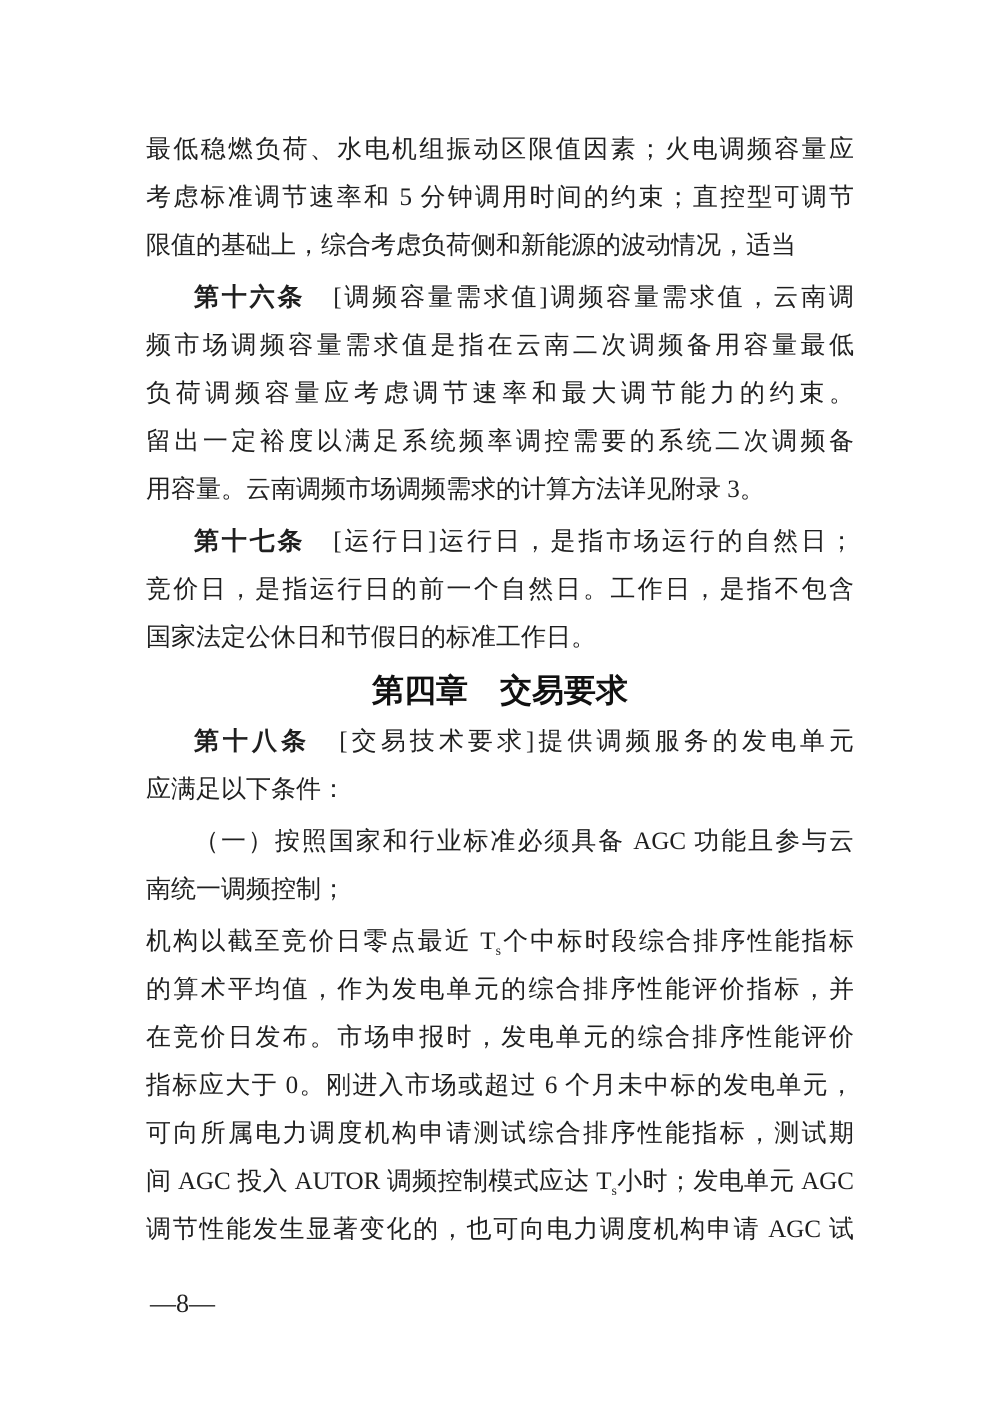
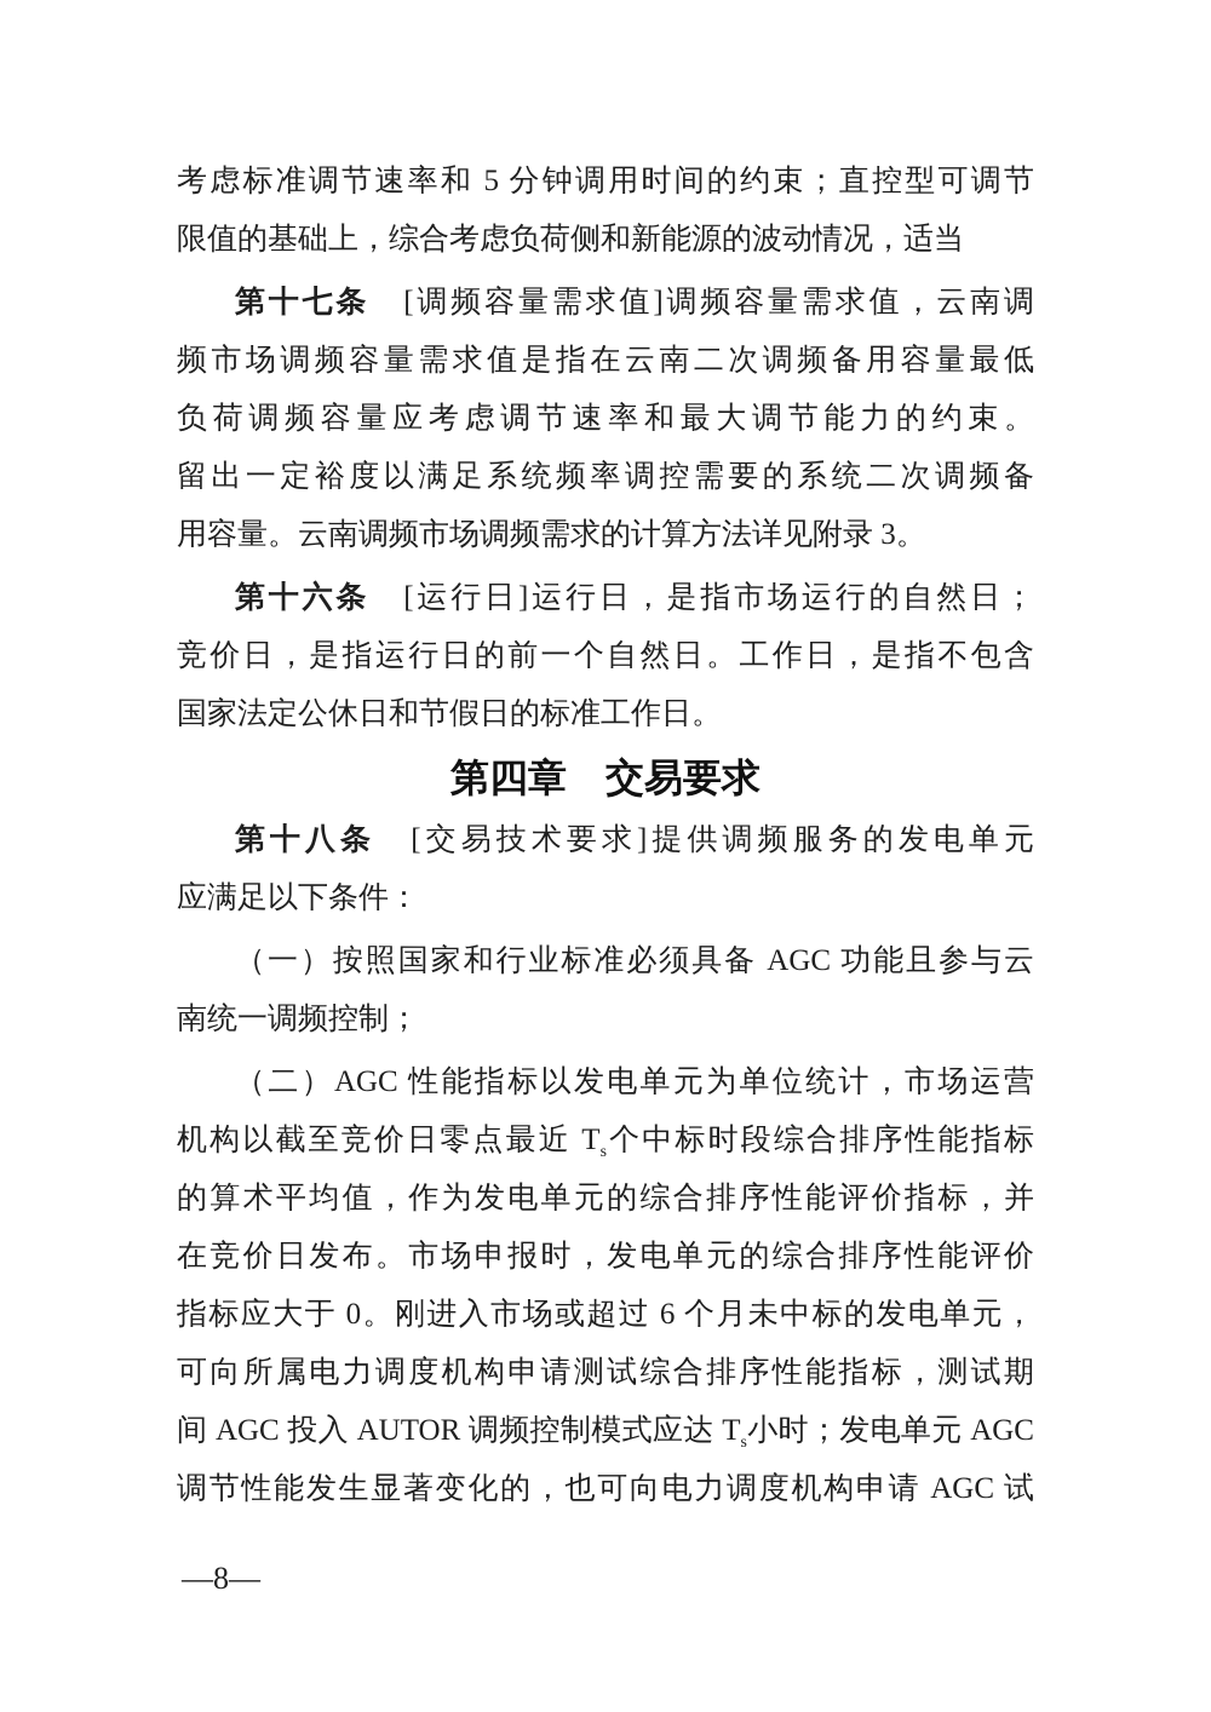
- 最低稳燃负荷、水电机组振动区限值因素；火电调频容量应
  考虑标准调节速率和 5 分钟调用时间的约束；直控型可调节
  限值的基础上，综合考虑负荷侧和新能源的波动情况，适当
- 第十六条 [调频容量需求值]调频容量需求值，云南调
+ 第十七条 [调频容量需求值]调频容量需求值，云南调
  频市场调频容量需求值是指在云南二次调频备用容量最低
  负荷调频容量应考虑调节速率和最大调节能力的约束。
  留出一定裕度以满足系统频率调控需要的系统二次调频备
  用容量。云南调频市场调频需求的计算方法详见附录 3。
- 第十七条 [运行日]运行日，是指市场运行的自然日；
+ 第十六条 [运行日]运行日，是指市场运行的自然日；
  竞价日，是指运行日的前一个自然日。工作日，是指不包含
  国家法定公休日和节假日的标准工作日。
  第四章 交易要求
  第十八条 [交易技术要求]提供调频服务的发电单元
  应满足以下条件：
  （一）按照国家和行业标准必须具备 AGC 功能且参与云
  南统一调频控制；
+ （二）AGC 性能指标以发电单元为单位统计，市场运营
  机构以截至竞价日零点最近 Ts个中标时段综合排序性能指标
  的算术平均值，作为发电单元的综合排序性能评价指标，并
  在竞价日发布。市场申报时，发电单元的综合排序性能评价
  指标应大于 0。刚进入市场或超过 6 个月未中标的发电单元，
  可向所属电力调度机构申请测试综合排序性能指标，测试期
  间 AGC 投入 AUTOR 调频控制模式应达 Ts小时；发电单元 AGC
  调节性能发生显著变化的，也可向电力调度机构申请 AGC 试
  —8—
